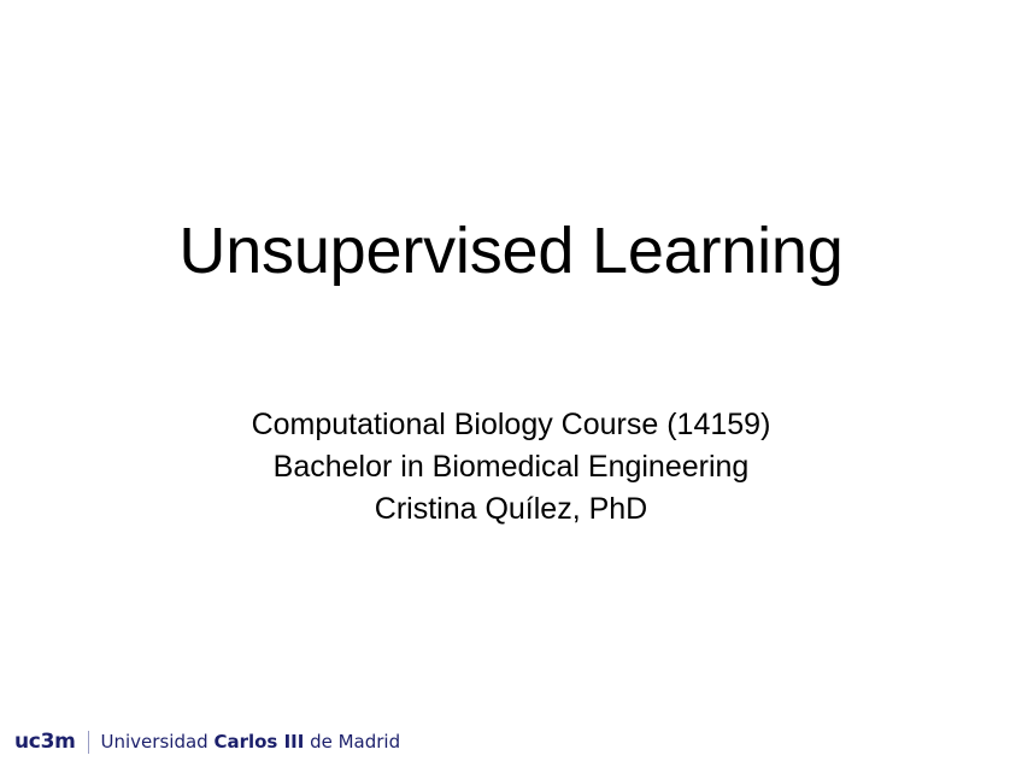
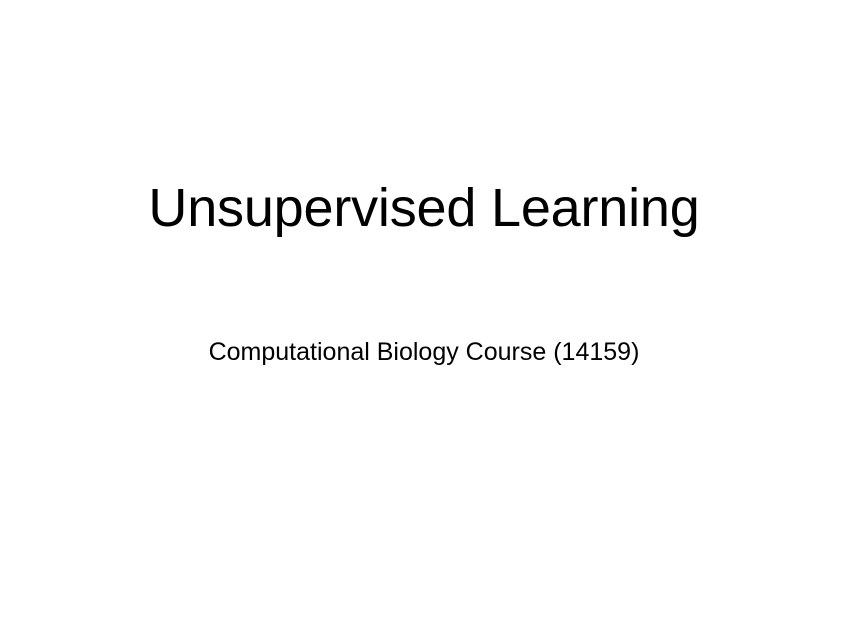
  Unsupervised Learning
  Computational Biology Course (14159)
- Bachelor in Biomedical Engineering
- Cristina Quílez, PhD
- uc3m
- Universidad Carlos III de Madrid
